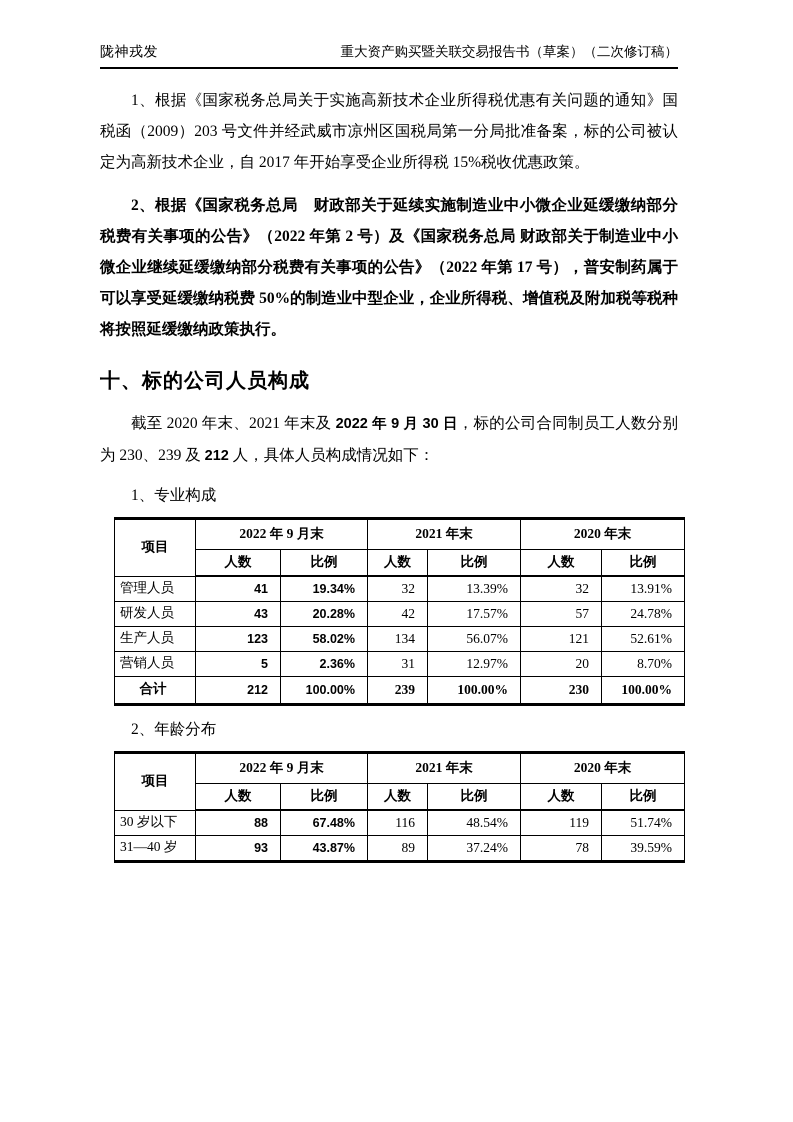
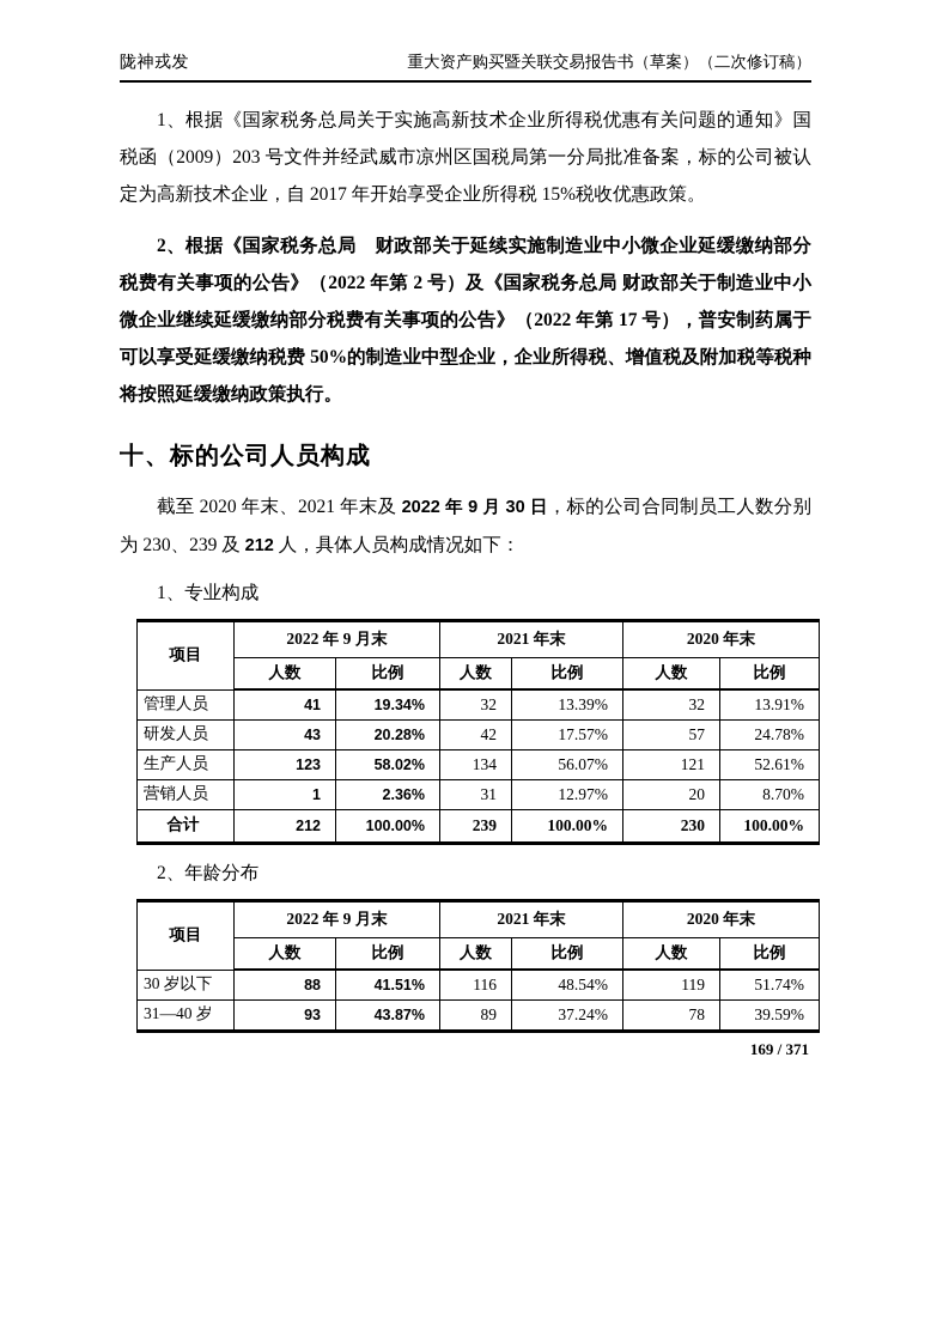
  陇神戎发
  重大资产购买暨关联交易报告书（草案）（二次修订稿）
  1、根据《国家税务总局关于实施高新技术企业所得税优惠有关问题的通知》国税函（2009）203 号文件并经武威市凉州区国税局第一分局批准备案，标的公司被认定为高新技术企业，自 2017 年开始享受企业所得税 15%税收优惠政策。
  2、根据《国家税务总局 财政部关于延续实施制造业中小微企业延缓缴纳部分税费有关事项的公告》（2022 年第 2 号）及《国家税务总局 财政部关于制造业中小微企业继续延缓缴纳部分税费有关事项的公告》（2022 年第 17 号），普安制药属于可以享受延缓缴纳税费 50%的制造业中型企业，企业所得税、增值税及附加税等税种将按照延缓缴纳政策执行。
  十、标的公司人员构成
  截至 2020 年末、2021 年末及 2022 年 9 月 30 日，标的公司合同制员工人数分别为 230、239 及 212 人，具体人员构成情况如下：
  1、专业构成
  项目	2022 年 9 月末	2021 年末	2020 年末
  人数	比例	人数	比例	人数	比例
  管理人员	41	19.34%	32	13.39%	32	13.91%
  研发人员	43	20.28%	42	17.57%	57	24.78%
  生产人员	123	58.02%	134	56.07%	121	52.61%
- 营销人员	5	2.36%	31	12.97%	20	8.70%
+ 营销人员	1	2.36%	31	12.97%	20	8.70%
  合计	212	100.00%	239	100.00%	230	100.00%
  2、年龄分布
  项目	2022 年 9 月末	2021 年末	2020 年末
  人数	比例	人数	比例	人数	比例
- 30 岁以下	88	67.48%	116	48.54%	119	51.74%
+ 30 岁以下	88	41.51%	116	48.54%	119	51.74%
  31—40 岁	93	43.87%	89	37.24%	78	39.59%
+ 169 / 371
